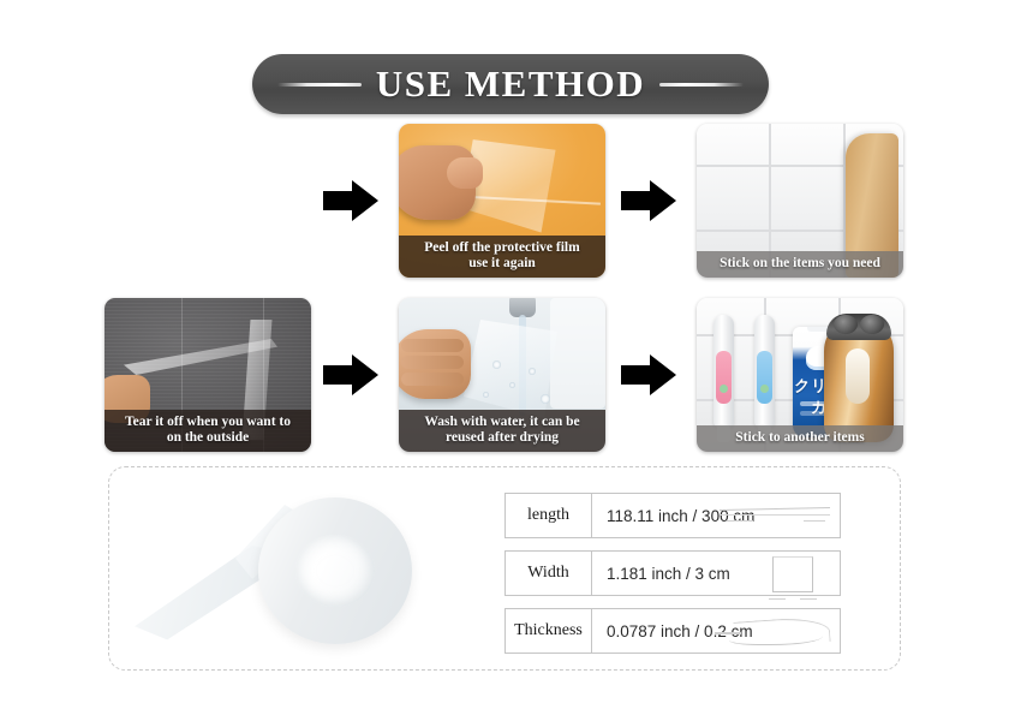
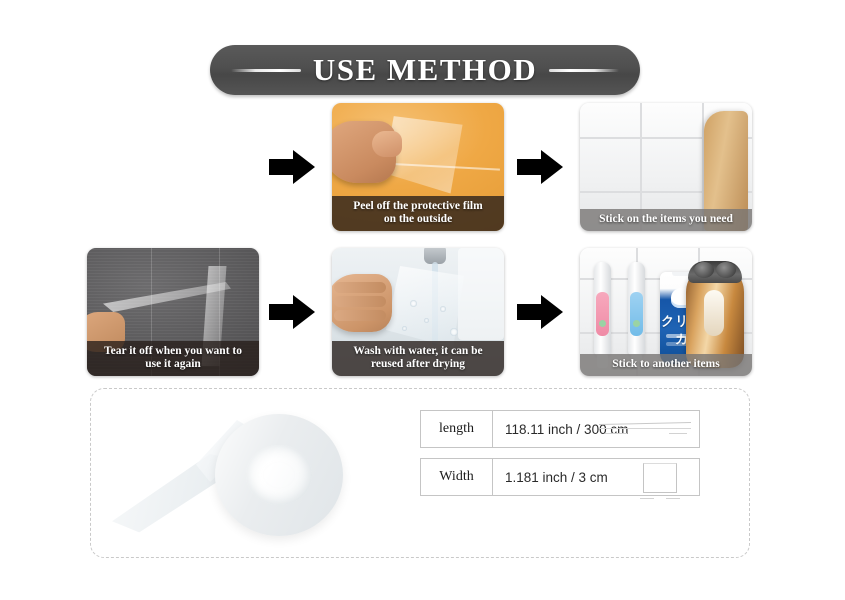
  USE METHOD
  Peel off the protective film
- use it again
+ on the outside
  Stick on the items you need
  Tear it off when you want to
- on the outside
+ use it again
  Wash with water, it can be
  reused after drying
  クリカ
  Stick to another items
  length
  118.11 inch / 300 cm
  Width
  1.181 inch / 3 cm
- Thickness
- 0.0787 inch / 0.2 cm
